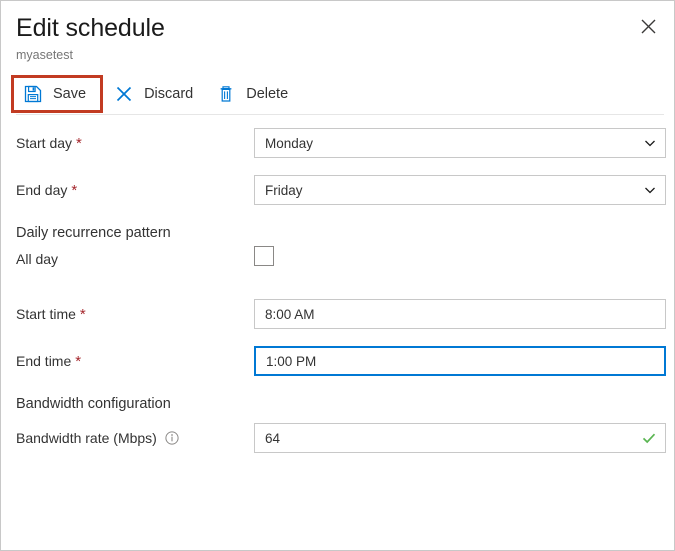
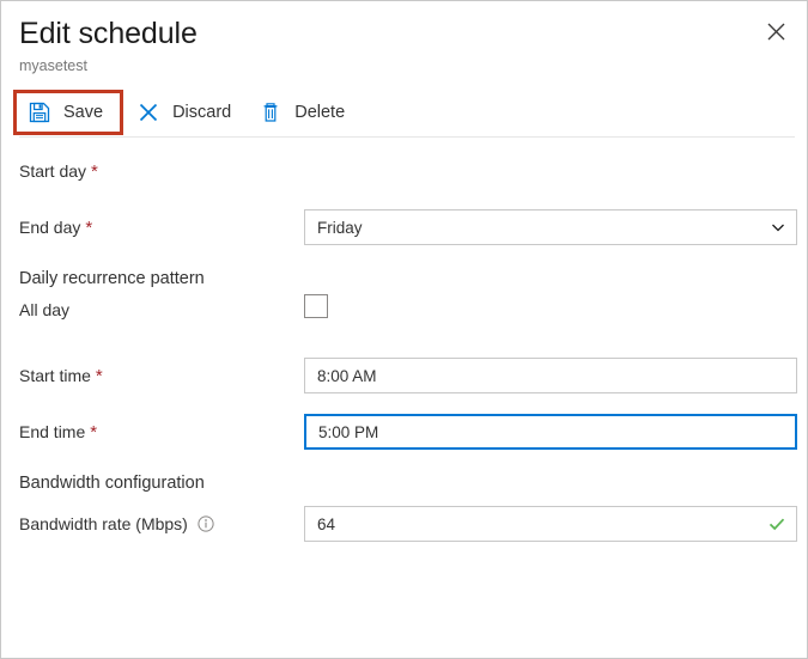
  Edit schedule
  myasetest
  Save
  Discard
  Delete
  Start day
  *
- Monday
  End day
  *
  Friday
  Daily recurrence pattern
  All day
  Start time
  *
  8:00 AM
  End time
  *
- 1:00 PM
+ 5:00 PM
  Bandwidth configuration
  Bandwidth rate (Mbps)
  64
